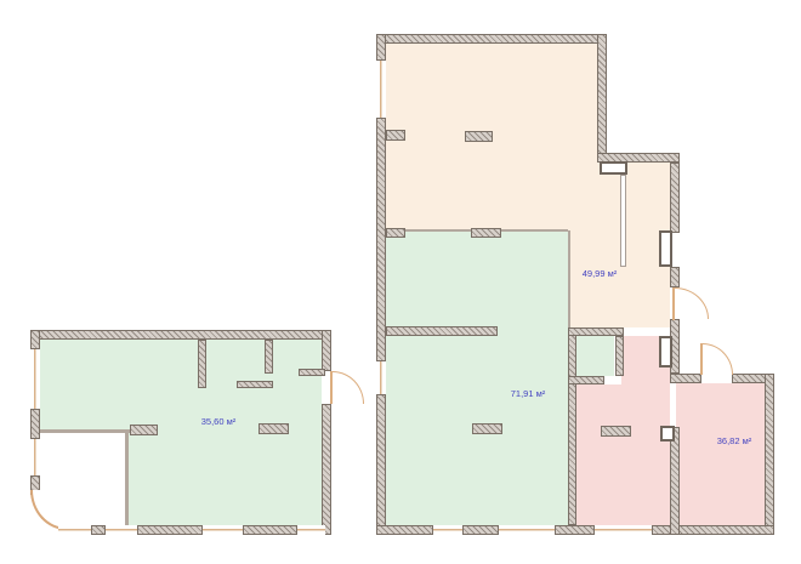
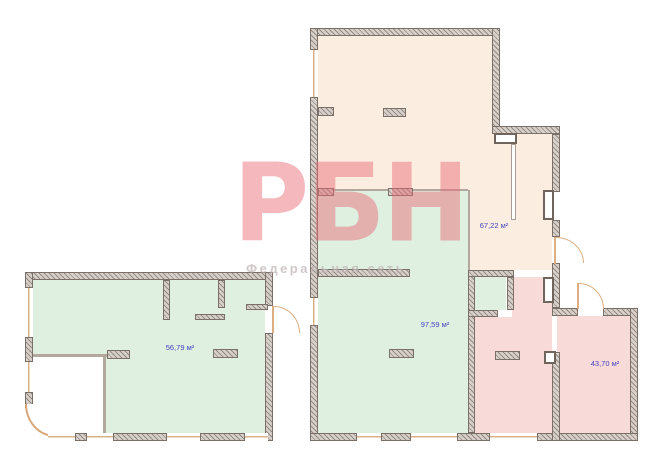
- 35,60 м²
+ 56,79 м²
- 49,99 м²
+ 67,22 м²
- 71,91 м²
+ 97,59 м²
- 36,82 м²
+ 43,70 м²
+ РБН
+ Федеральная сеть
